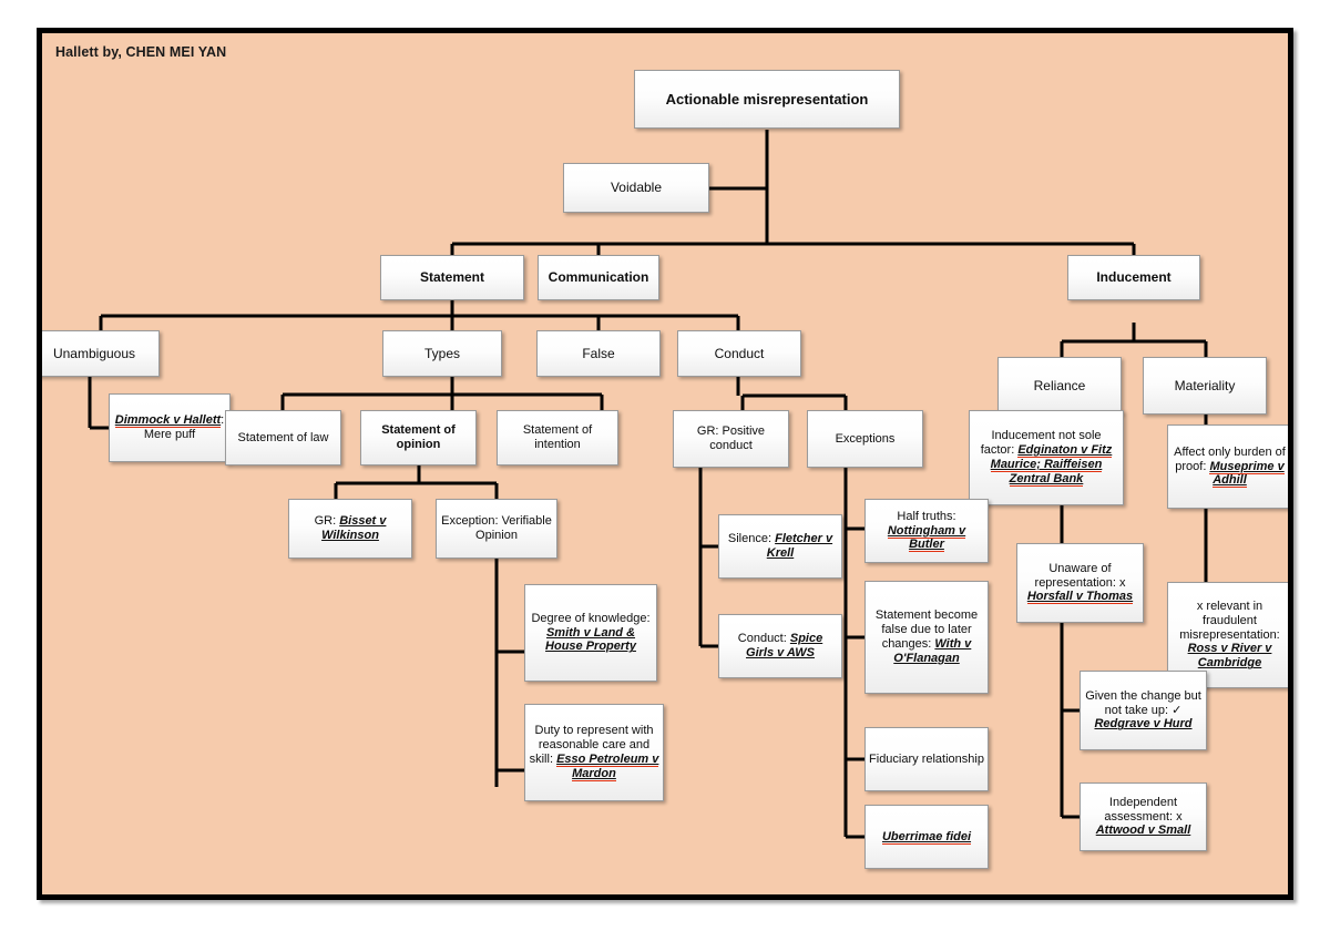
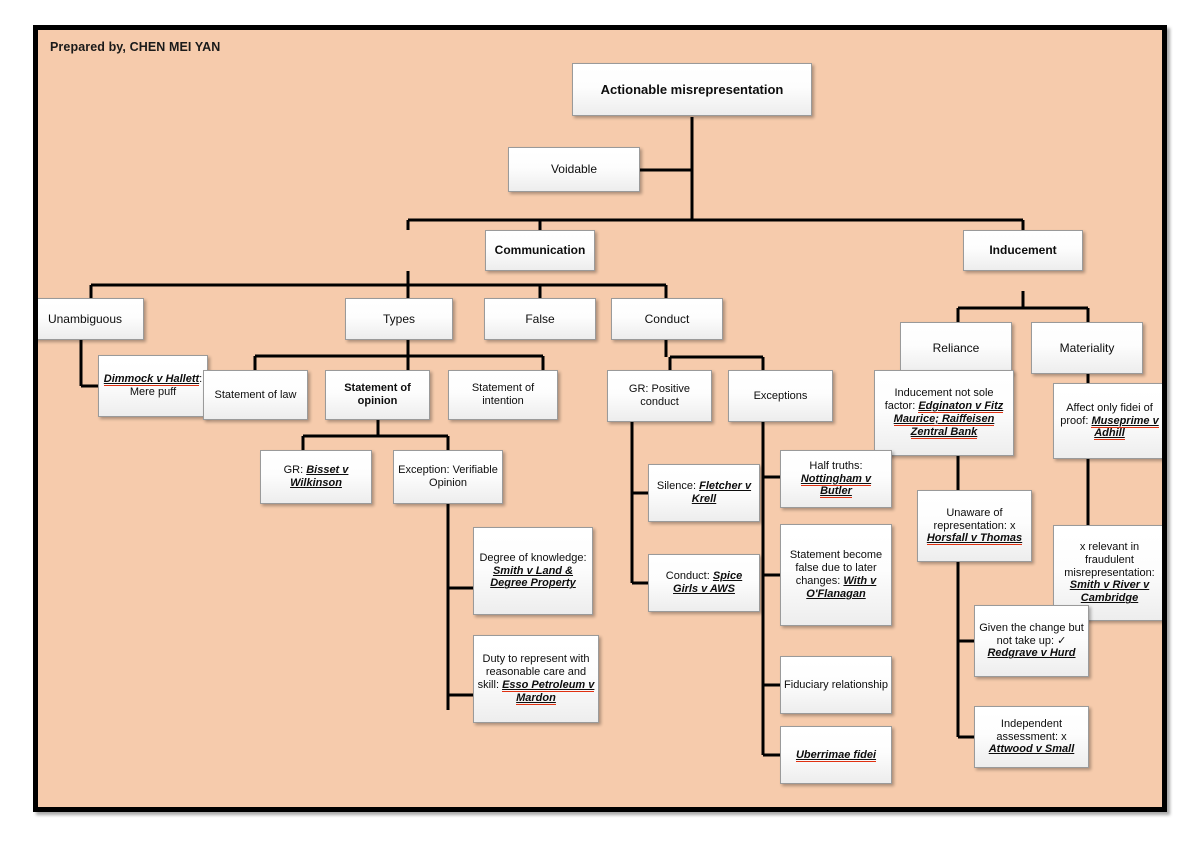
- Hallett by, CHEN MEI YAN
+ Prepared by, CHEN MEI YAN
  Actionable misrepresentation
  Voidable
- Statement
  Communication
  Inducement
  Unambiguous
  Types
  False
  Conduct
  Reliance
  Materiality
  Dimmock v Hallett: Mere puff
  Statement of law
  Statement of opinion
  Statement of intention
  GR: Positive conduct
  Exceptions
  Inducement not sole factor: Edginaton v Fitz Maurice; Raiffeisen Zentral Bank
- Affect only burden of proof: Museprime v Adhill
+ Affect only fidei of proof: Museprime v Adhill
  GR: Bisset v Wilkinson
  Exception: Verifiable Opinion
  Silence: Fletcher v Krell
  Half truths: Nottingham v Butler
  Unaware of representation: x Horsfall v Thomas
- Degree of knowledge: Smith v Land & House Property
+ Degree of knowledge: Smith v Land & Degree Property
  Statement become false due to later changes: With v O'Flanagan
- x relevant in fraudulent misrepresentation: Ross v River v Cambridge
+ x relevant in fraudulent misrepresentation: Smith v River v Cambridge
  Conduct: Spice Girls v AWS
  Given the change but not take up: ✓ Redgrave v Hurd
  Duty to represent with reasonable care and skill: Esso Petroleum v Mardon
  Fiduciary relationship
  Independent assessment: x Attwood v Small
  Uberrimae fidei
